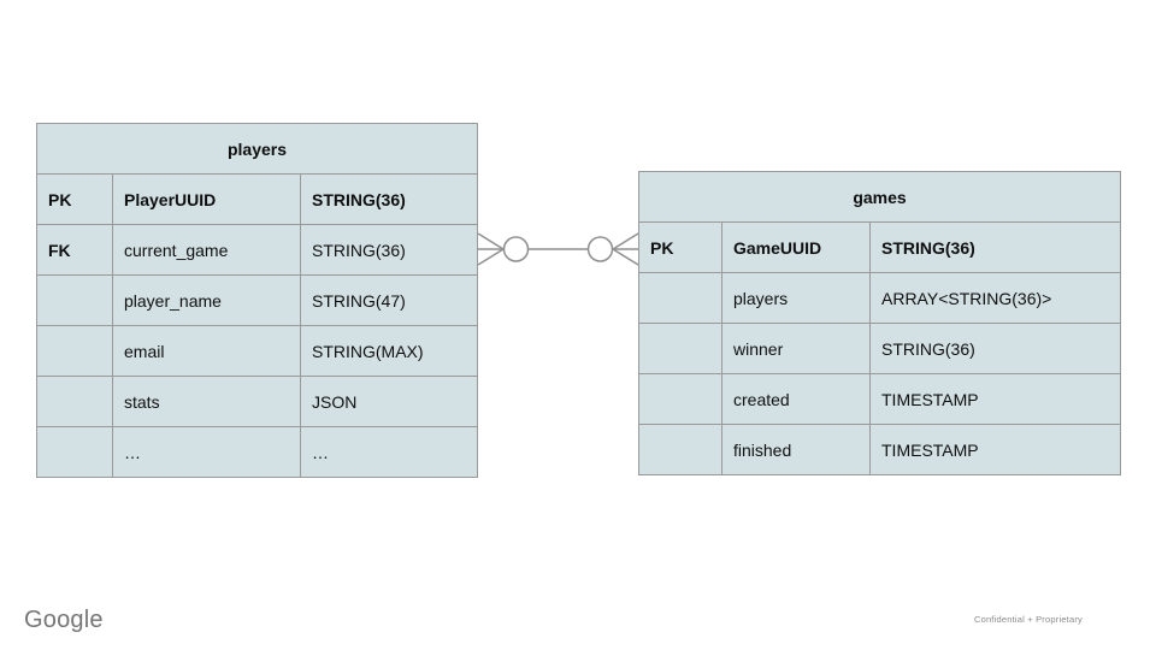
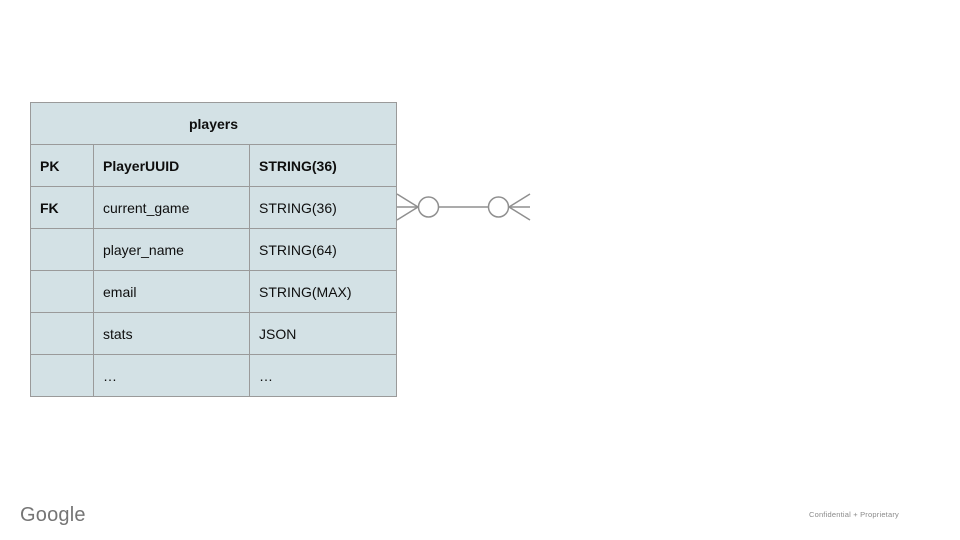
  players
  PK	PlayerUUID	STRING(36)
  FK	current_game	STRING(36)
- 	player_name	STRING(47)
+ 	player_name	STRING(64)
  	email	STRING(MAX)
  	stats	JSON
  	…	…
- games
- PK	GameUUID	STRING(36)
- 	players	ARRAY<STRING(36)>
- 	winner	STRING(36)
- 	created	TIMESTAMP
- 	finished	TIMESTAMP
  Google
  Confidential + Proprietary
